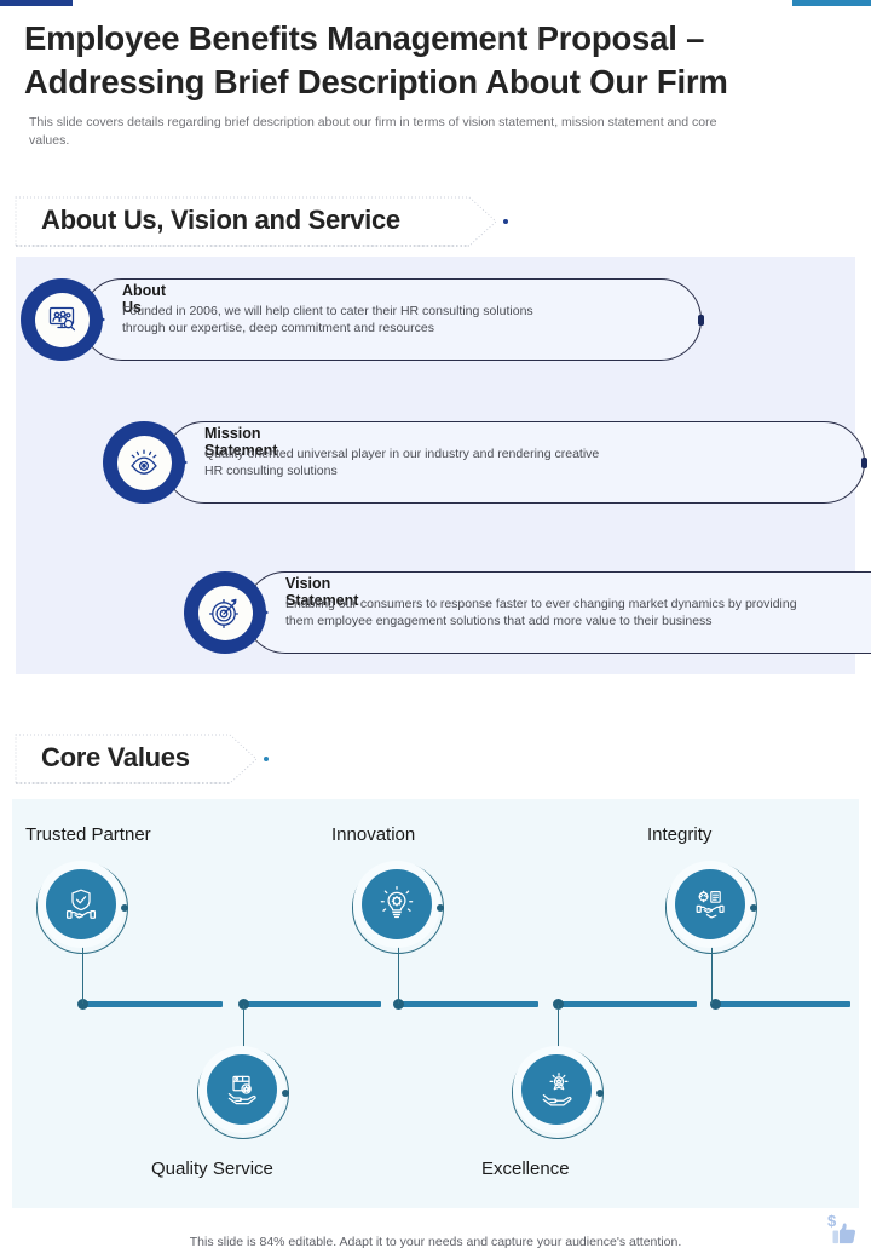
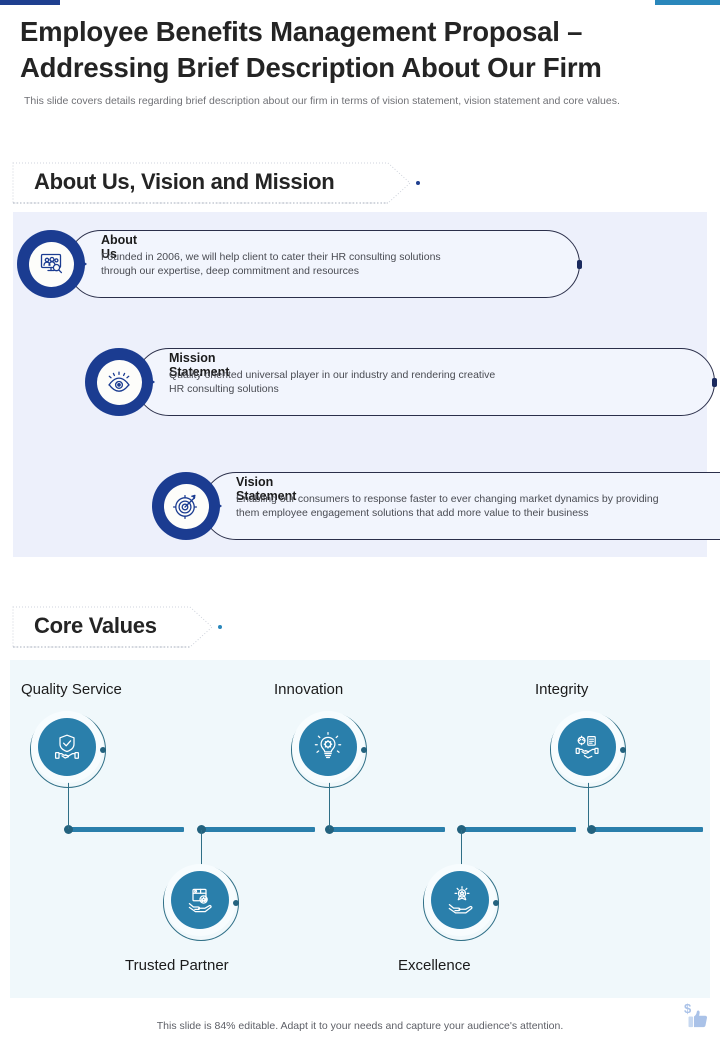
  Employee Benefits Management Proposal – Addressing Brief Description About Our Firm
- This slide covers details regarding brief description about our firm in terms of vision statement, mission statement and core values.
+ This slide covers details regarding brief description about our firm in terms of vision statement, vision statement and core values.
- About Us, Vision and Service
+ About Us, Vision and Mission
  About Us
  Founded in 2006, we will help client to cater their HR consulting solutions through our expertise, deep commitment and resources
  Mission Statement
  Quality oriented universal player in our industry and rendering creative HR consulting solutions
  Vision Statement
  Enabling our consumers to response faster to ever changing market dynamics by providing them employee engagement solutions that add more value to their business
  Core Values
- Trusted Partner
+ Quality Service
  Innovation
  Integrity
- Quality Service
+ Trusted Partner
  Excellence
  This slide is 84% editable. Adapt it to your needs and capture your audience's attention.
  $
